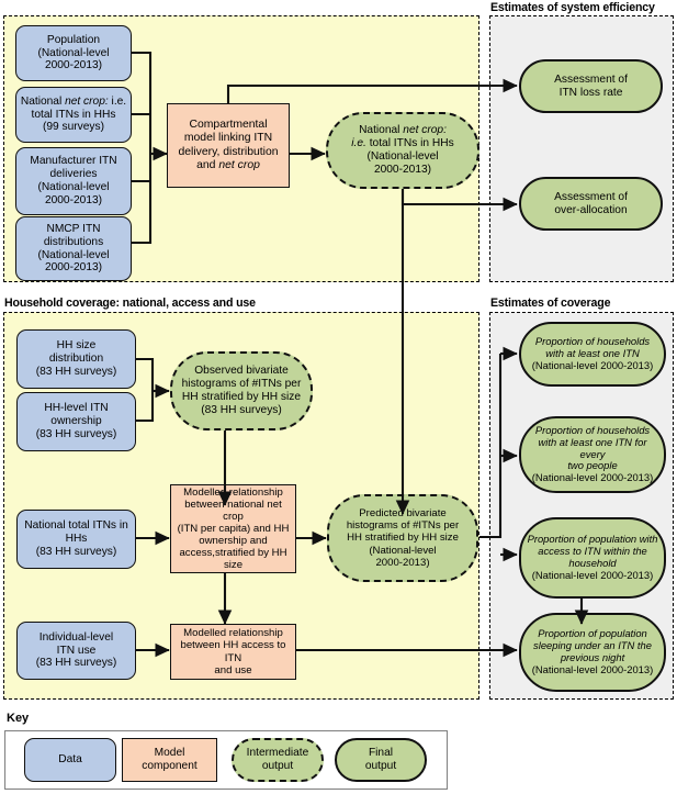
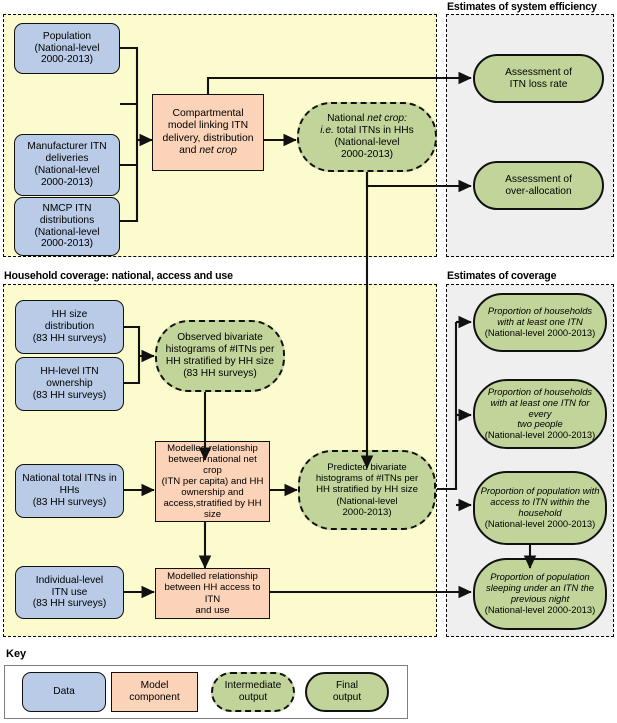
  Estimates of system efficiency
  Household coverage: national, access and use
  Estimates of coverage
  Population
  (National-level
  2000-2013)
- National net crop: i.e.
- total ITNs in HHs
- (99 surveys)
  Manufacturer ITN
  deliveries
  (National-level
  2000-2013)
  NMCP ITN
  distributions
  (National-level
  2000-2013)
  Compartmental
  model linking ITN
  delivery, distribution
  and net crop
  National net crop:
  i.e. total ITNs in HHs
  (National-level
  2000-2013)
  Assessment of
  ITN loss rate
  Assessment of
  over-allocation
  HH size
  distribution
  (83 HH surveys)
  HH-level ITN
  ownership
  (83 HH surveys)
  Observed bivariate
  histograms of #ITNs per
  HH stratified by HH size
  (83 HH surveys)
  National total ITNs in
  HHs
  (83 HH surveys)
  Modelled relationship
  between national net crop
  (ITN per capita) and HH
  ownership and
  access,stratified by HH size
  Predicted bivariate
  histograms of #ITNs per
  HH stratified by HH size
  (National-level
  2000-2013)
  Individual-level
  ITN use
  (83 HH surveys)
  Modelled relationship
  between HH access to ITN
  and use
  Proportion of households
  with at least one ITN
  (National-level 2000-2013)
  Proportion of households
  with at least one ITN for every
  two people
  (National-level 2000-2013)
  Proportion of population with
  access to ITN within the
  household
  (National-level 2000-2013)
  Proportion of population
  sleeping under an ITN the
  previous night
  (National-level 2000-2013)
  Key
  Data
  Model
  component
  Intermediate
  output
  Final
  output
